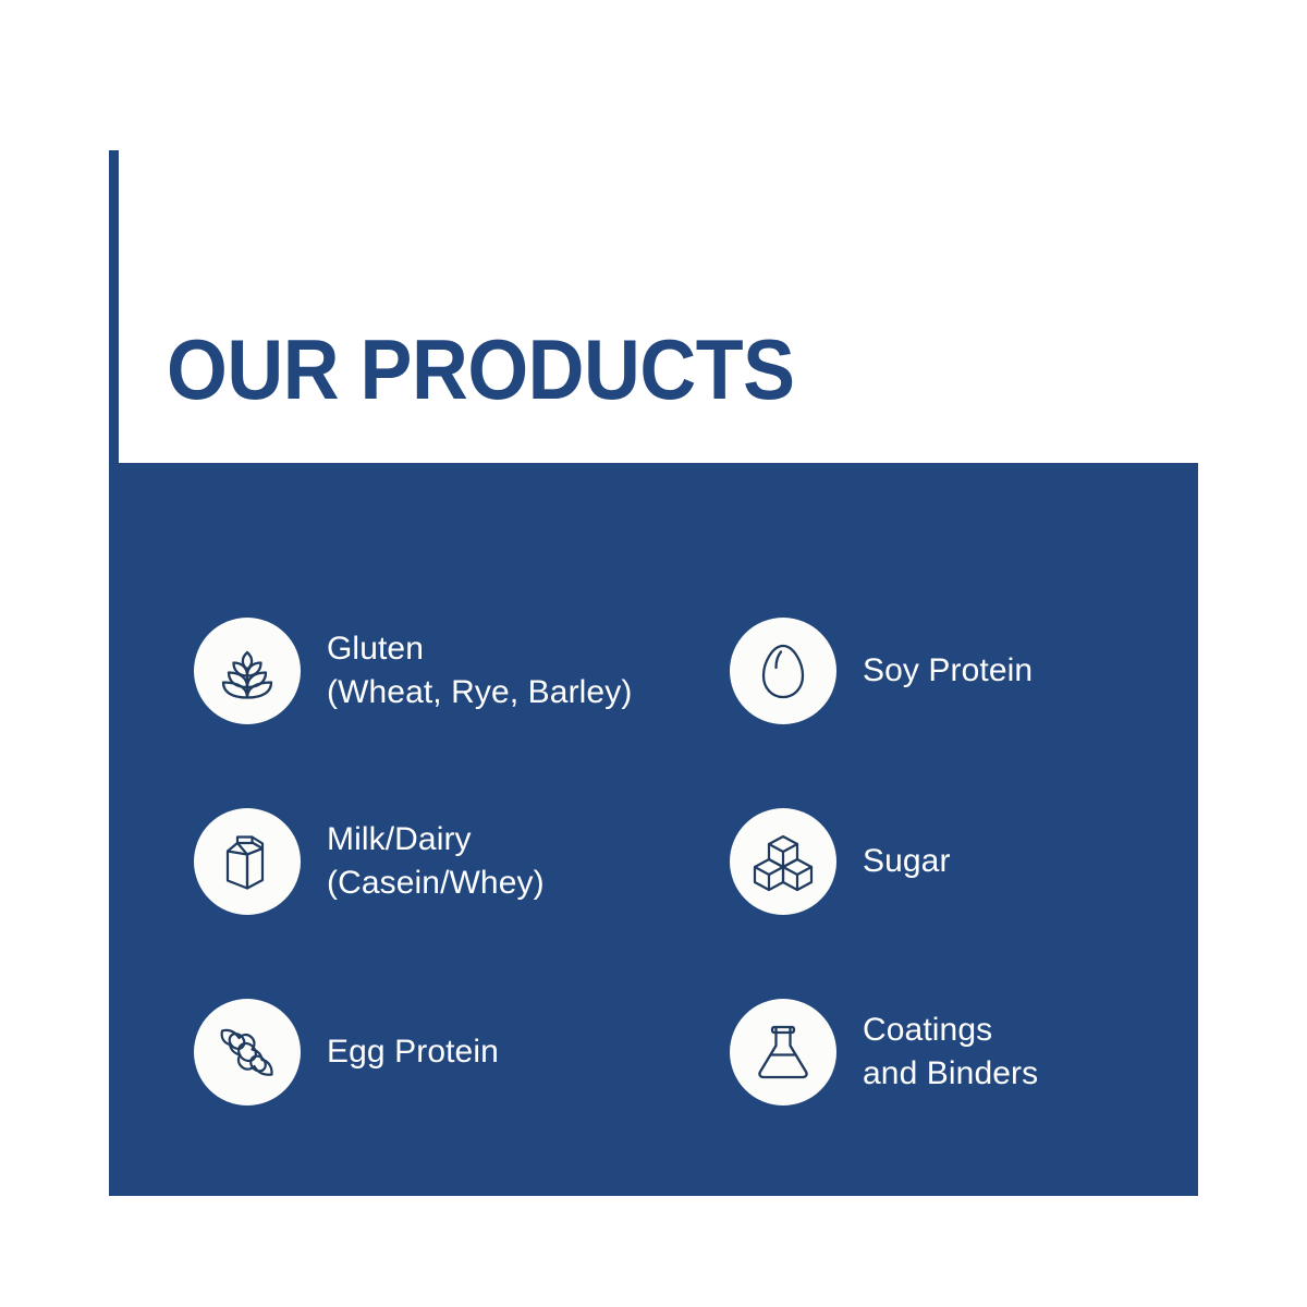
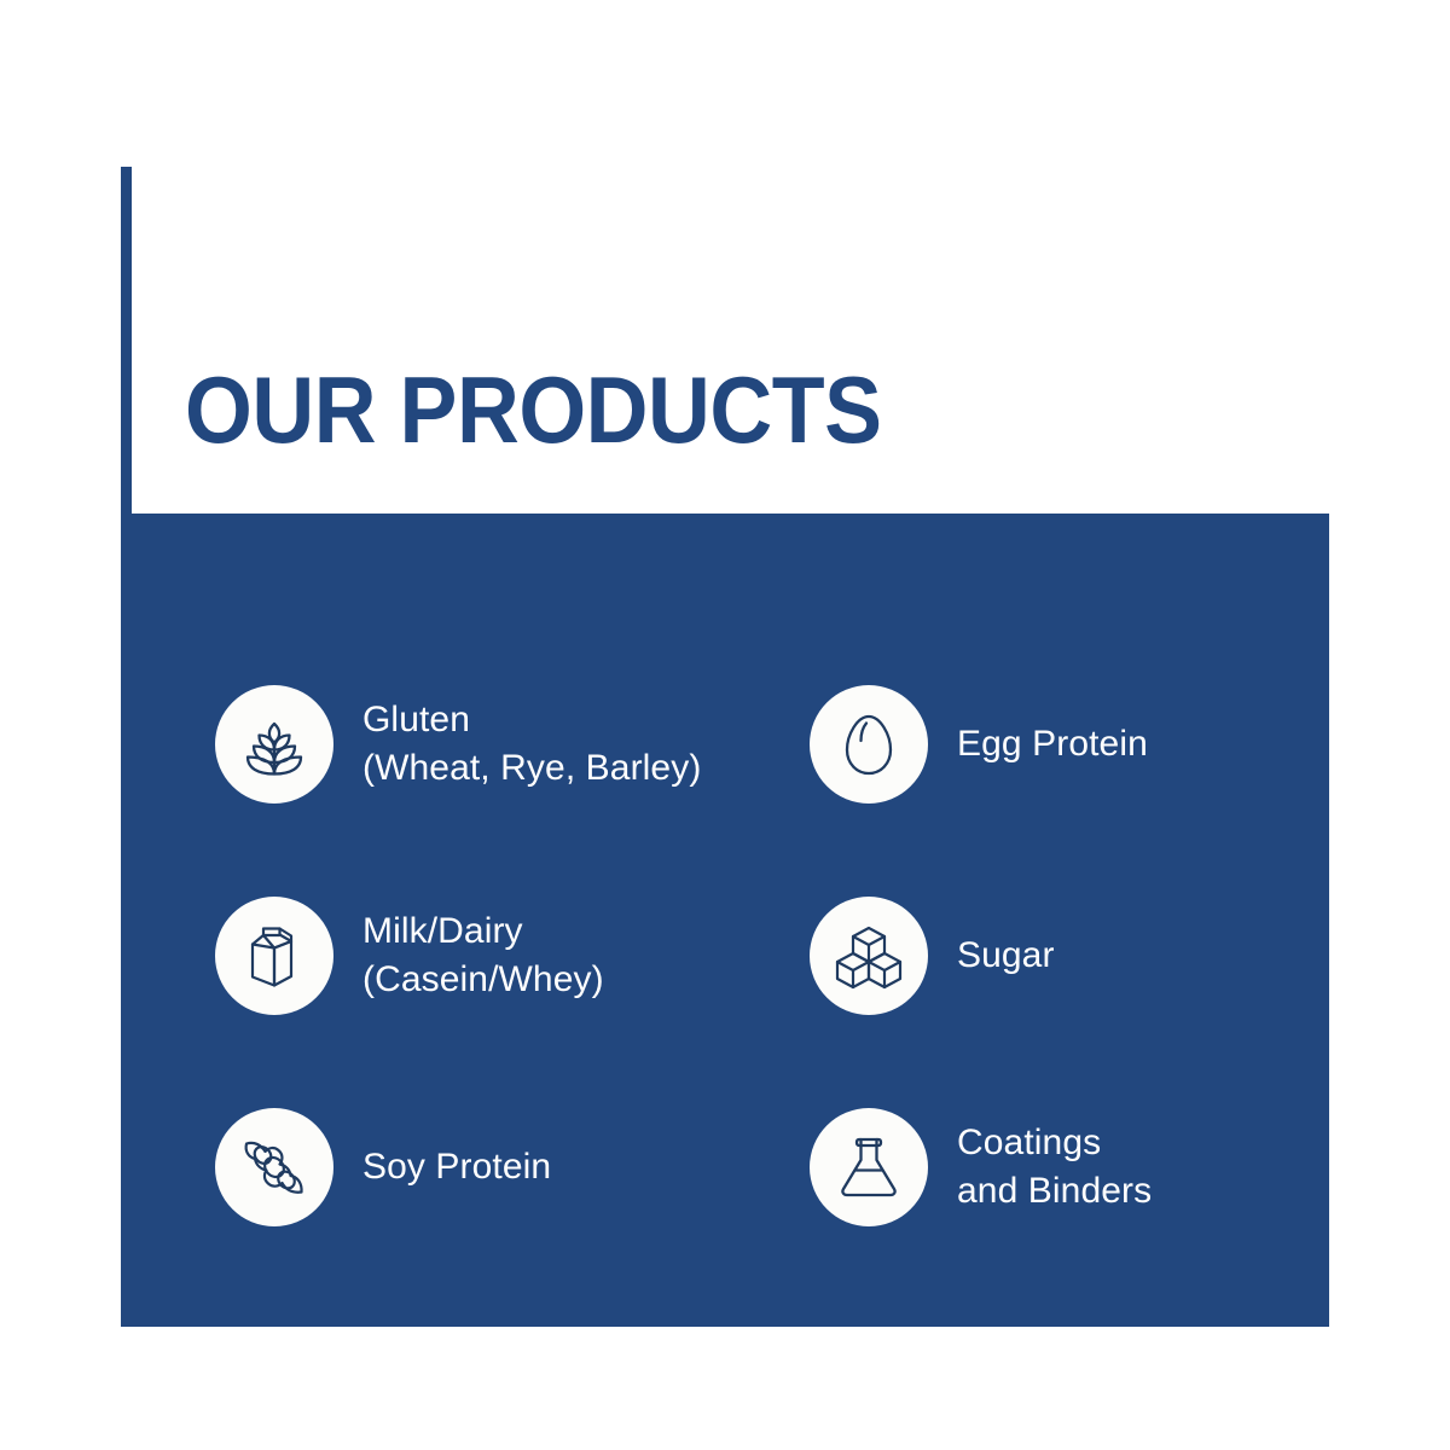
  OUR PRODUCTS
  Gluten
  (Wheat, Rye, Barley)
- Soy Protein
+ Egg Protein
  Milk/Dairy
  (Casein/Whey)
  Sugar
- Egg Protein
+ Soy Protein
  Coatings
  and Binders
